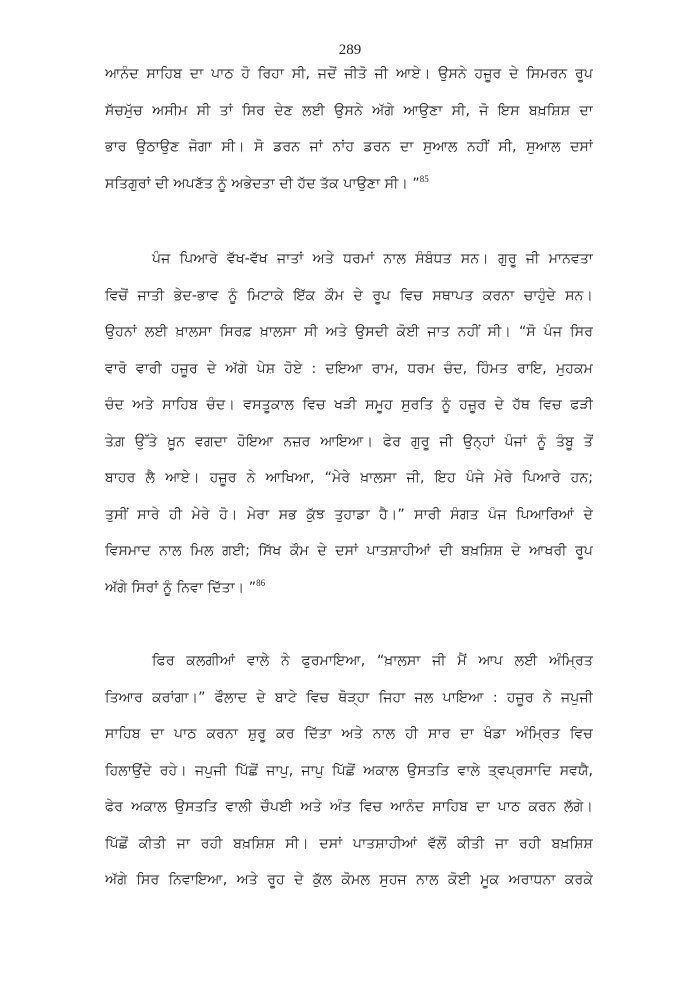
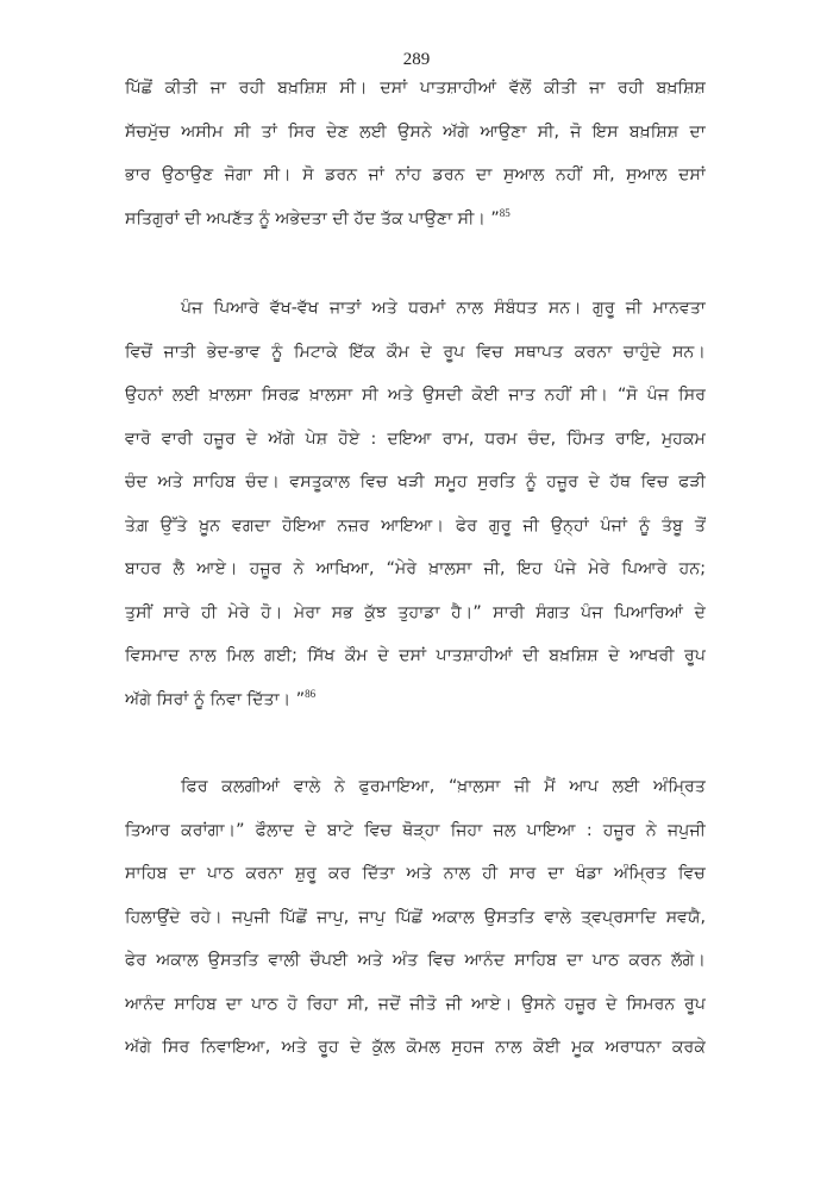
  289
- ਆਨੰਦ ਸਾਹਿਬ ਦਾ ਪਾਠ ਹੋ ਰਿਹਾ ਸੀ, ਜਦੋਂ ਜੀਤੋ ਜੀ ਆਏ। ਉਸਨੇ ਹਜ਼ੂਰ ਦੇ ਸਿਮਰਨ ਰੂਪ
+ ਪਿੱਛੋਂ ਕੀਤੀ ਜਾ ਰਹੀ ਬਖ਼ਸ਼ਿਸ਼ ਸੀ। ਦਸਾਂ ਪਾਤਸ਼ਾਹੀਆਂ ਵੱਲੋਂ ਕੀਤੀ ਜਾ ਰਹੀ ਬਖ਼ਸ਼ਿਸ਼
  ਸੱਚਮੁੱਚ ਅਸੀਮ ਸੀ ਤਾਂ ਸਿਰ ਦੇਣ ਲਈ ਉਸਨੇ ਅੱਗੇ ਆਉਣਾ ਸੀ, ਜੋ ਇਸ ਬਖ਼ਸ਼ਿਸ਼ ਦਾ
  ਭਾਰ ਉਠਾਉਣ ਜੋਗਾ ਸੀ। ਸੋ ਡਰਨ ਜਾਂ ਨਾਂਹ ਡਰਨ ਦਾ ਸੁਆਲ ਨਹੀਂ ਸੀ, ਸੁਆਲ ਦਸਾਂ
  ਸਤਿਗੁਰਾਂ ਦੀ ਅਪਣੱਤ ਨੂੰ ਅਭੇਦਤਾ ਦੀ ਹੱਦ ਤੱਕ ਪਾਉਣਾ ਸੀ। ”85
  ਪੰਜ ਪਿਆਰੇ ਵੱਖ-ਵੱਖ ਜਾਤਾਂ ਅਤੇ ਧਰਮਾਂ ਨਾਲ ਸੰਬੰਧਤ ਸਨ। ਗੁਰੂ ਜੀ ਮਾਨਵਤਾ
  ਵਿਚੋਂ ਜਾਤੀ ਭੇਦ-ਭਾਵ ਨੂੰ ਮਿਟਾਕੇ ਇੱਕ ਕੌਮ ਦੇ ਰੂਪ ਵਿਚ ਸਥਾਪਤ ਕਰਨਾ ਚਾਹੁੰਦੇ ਸਨ।
  ਉਹਨਾਂ ਲਈ ਖ਼ਾਲਸਾ ਸਿਰਫ਼ ਖ਼ਾਲਸਾ ਸੀ ਅਤੇ ਉਸਦੀ ਕੋਈ ਜਾਤ ਨਹੀਂ ਸੀ। “ਸੋ ਪੰਜ ਸਿਰ
  ਵਾਰੋ ਵਾਰੀ ਹਜ਼ੂਰ ਦੇ ਅੱਗੇ ਪੇਸ਼ ਹੋਏ : ਦਇਆ ਰਾਮ, ਧਰਮ ਚੰਦ, ਹਿੰਮਤ ਰਾਇ, ਮੁਹਕਮ
  ਚੰਦ ਅਤੇ ਸਾਹਿਬ ਚੰਦ। ਵਸਤੂਕਾਲ ਵਿਚ ਖੜੀ ਸਮੂਹ ਸੁਰਤਿ ਨੂੰ ਹਜ਼ੂਰ ਦੇ ਹੱਥ ਵਿਚ ਫੜੀ
  ਤੇਗ਼ ਉੱਤੇ ਖ਼ੂਨ ਵਗਦਾ ਹੋਇਆ ਨਜ਼ਰ ਆਇਆ। ਫੇਰ ਗੁਰੂ ਜੀ ਉਨ੍ਹਾਂ ਪੰਜਾਂ ਨੂੰ ਤੰਬੂ ਤੋਂ
  ਬਾਹਰ ਲੈ ਆਏ। ਹਜ਼ੂਰ ਨੇ ਆਖਿਆ, “ਮੇਰੇ ਖ਼ਾਲਸਾ ਜੀ, ਇਹ ਪੰਜੇ ਮੇਰੇ ਪਿਆਰੇ ਹਨ;
  ਤੁਸੀਂ ਸਾਰੇ ਹੀ ਮੇਰੇ ਹੋ। ਮੇਰਾ ਸਭ ਕੁੱਝ ਤੁਹਾਡਾ ਹੈ।” ਸਾਰੀ ਸੰਗਤ ਪੰਜ ਪਿਆਰਿਆਂ ਦੇ
  ਵਿਸਮਾਦ ਨਾਲ ਮਿਲ ਗਈ; ਸਿੱਖ ਕੌਮ ਦੇ ਦਸਾਂ ਪਾਤਸ਼ਾਹੀਆਂ ਦੀ ਬਖ਼ਸ਼ਿਸ਼ ਦੇ ਆਖਰੀ ਰੂਪ
  ਅੱਗੇ ਸਿਰਾਂ ਨੂੰ ਨਿਵਾ ਦਿੱਤਾ। ”86
  ਫਿਰ ਕਲਗੀਆਂ ਵਾਲੇ ਨੇ ਫੁਰਮਾਇਆ, “ਖ਼ਾਲਸਾ ਜੀ ਮੈਂ ਆਪ ਲਈ ਅੰਮ੍ਰਿਤ
  ਤਿਆਰ ਕਰਾਂਗਾ।” ਫੌਲਾਦ ਦੇ ਬਾਟੇ ਵਿਚ ਥੋੜ੍ਹਾ ਜਿਹਾ ਜਲ ਪਾਇਆ : ਹਜ਼ੂਰ ਨੇ ਜਪੁਜੀ
  ਸਾਹਿਬ ਦਾ ਪਾਠ ਕਰਨਾ ਸ਼ੁਰੂ ਕਰ ਦਿੱਤਾ ਅਤੇ ਨਾਲ ਹੀ ਸਾਰ ਦਾ ਖੰਡਾ ਅੰਮ੍ਰਿਤ ਵਿਚ
  ਹਿਲਾਉਂਦੇ ਰਹੇ। ਜਪੁਜੀ ਪਿੱਛੋਂ ਜਾਪੁ, ਜਾਪੁ ਪਿੱਛੋਂ ਅਕਾਲ ਉਸਤਤਿ ਵਾਲੇ ਤ੍ਵਪ੍ਰਸਾਦਿ ਸਵਯੈ,
  ਫੇਰ ਅਕਾਲ ਉਸਤਤਿ ਵਾਲੀ ਚੌਪਈ ਅਤੇ ਅੰਤ ਵਿਚ ਆਨੰਦ ਸਾਹਿਬ ਦਾ ਪਾਠ ਕਰਨ ਲੱਗੇ।
- ਪਿੱਛੋਂ ਕੀਤੀ ਜਾ ਰਹੀ ਬਖ਼ਸ਼ਿਸ਼ ਸੀ। ਦਸਾਂ ਪਾਤਸ਼ਾਹੀਆਂ ਵੱਲੋਂ ਕੀਤੀ ਜਾ ਰਹੀ ਬਖ਼ਸ਼ਿਸ਼
+ ਆਨੰਦ ਸਾਹਿਬ ਦਾ ਪਾਠ ਹੋ ਰਿਹਾ ਸੀ, ਜਦੋਂ ਜੀਤੋ ਜੀ ਆਏ। ਉਸਨੇ ਹਜ਼ੂਰ ਦੇ ਸਿਮਰਨ ਰੂਪ
  ਅੱਗੇ ਸਿਰ ਨਿਵਾਇਆ, ਅਤੇ ਰੂਹ ਦੇ ਕੁੱਲ ਕੋਮਲ ਸੁਹਜ ਨਾਲ ਕੋਈ ਮੂਕ ਅਰਾਧਨਾ ਕਰਕੇ
